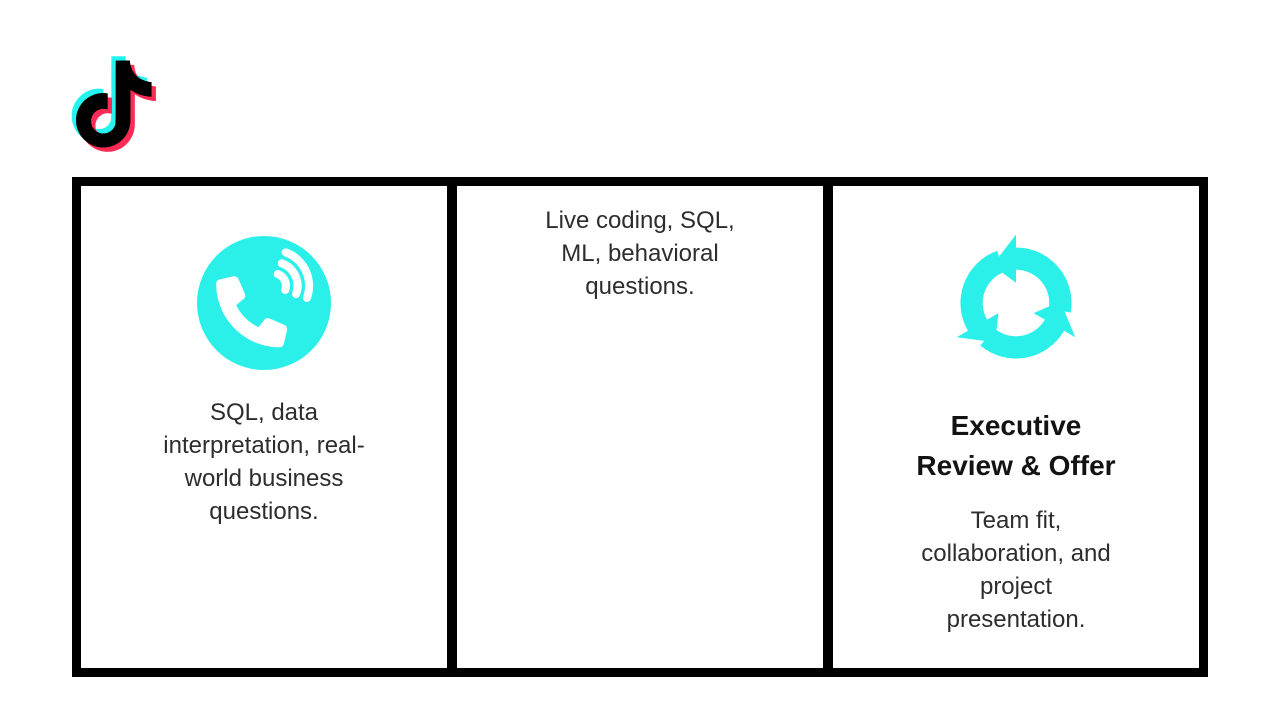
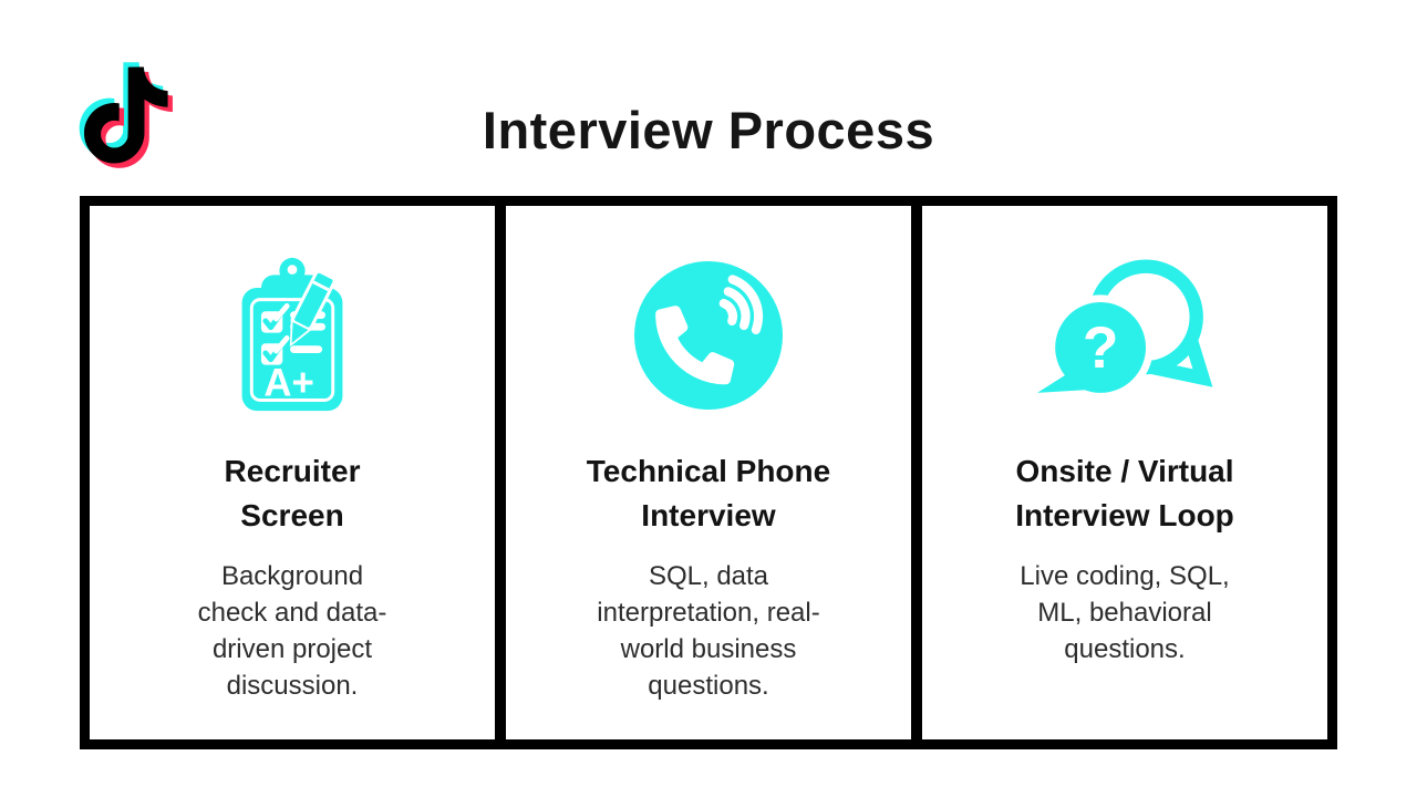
+ Interview Process
+ A+
+ Recruiter
+ Screen
+ Background
+ check and data-
+ driven project
+ discussion.
+ Technical Phone
+ Interview
  SQL, data
  interpretation, real-
  world business
  questions.
+ ?
+ Onsite / Virtual
+ Interview Loop
  Live coding, SQL,
  ML, behavioral
  questions.
- Executive
- Review & Offer
- Team fit,
- collaboration, and
- project
- presentation.
